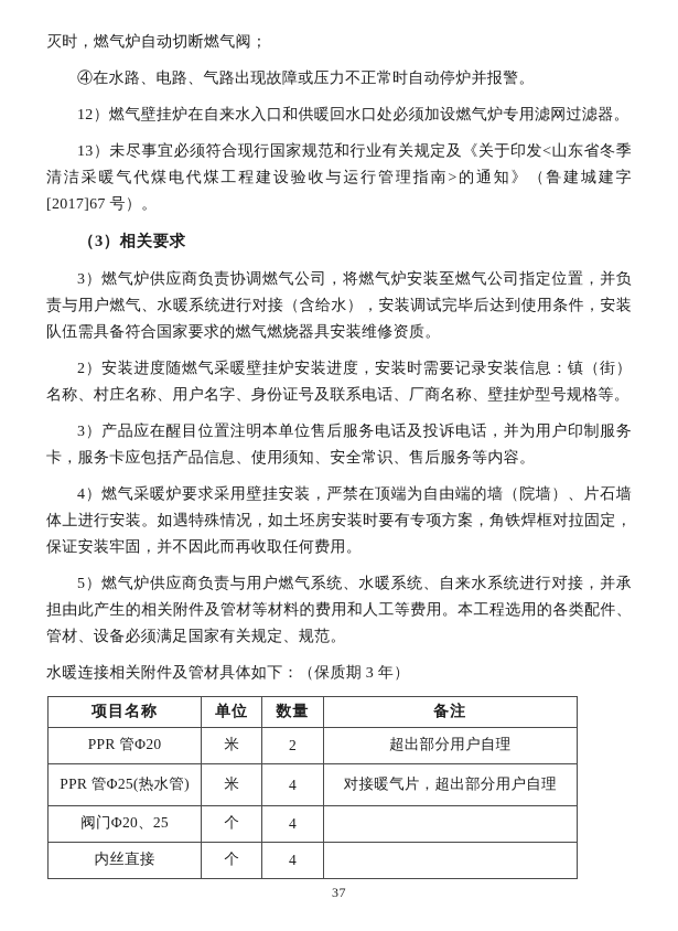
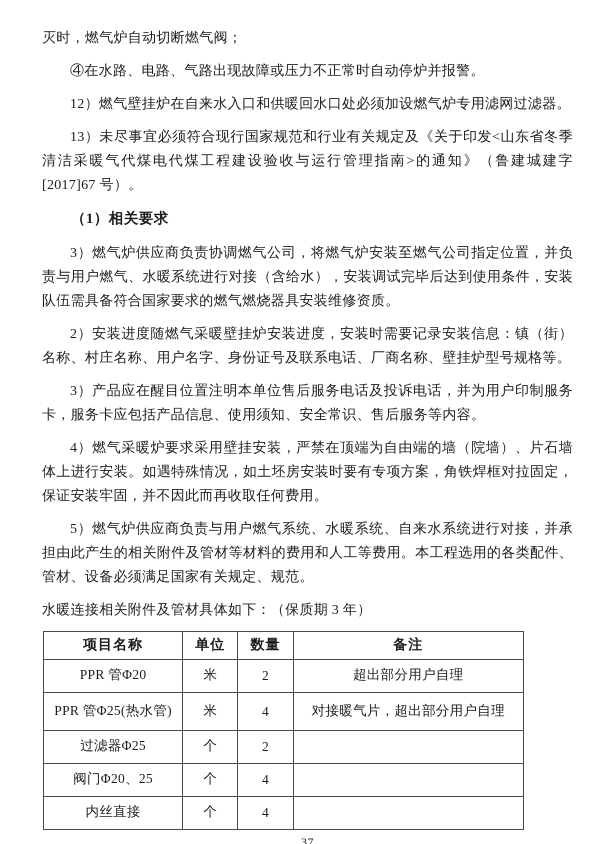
  灭时，燃气炉自动切断燃气阀；
  ④在水路、电路、气路出现故障或压力不正常时自动停炉并报警。
  12）燃气壁挂炉在自来水入口和供暖回水口处必须加设燃气炉专用滤网过滤器。
  13）未尽事宜必须符合现行国家规范和行业有关规定及《关于印发<山东省冬季清洁采暖气代煤电代煤工程建设验收与运行管理指南>的通知》（鲁建城建字[2017]67 号）。
- （3）相关要求
+ （1）相关要求
  3）燃气炉供应商负责协调燃气公司，将燃气炉安装至燃气公司指定位置，并负责与用户燃气、水暖系统进行对接（含给水），安装调试完毕后达到使用条件，安装队伍需具备符合国家要求的燃气燃烧器具安装维修资质。
  2）安装进度随燃气采暖壁挂炉安装进度，安装时需要记录安装信息：镇（街）名称、村庄名称、用户名字、身份证号及联系电话、厂商名称、壁挂炉型号规格等。
  3）产品应在醒目位置注明本单位售后服务电话及投诉电话，并为用户印制服务卡，服务卡应包括产品信息、使用须知、安全常识、售后服务等内容。
  4）燃气采暖炉要求采用壁挂安装，严禁在顶端为自由端的墙（院墙）、片石墙体上进行安装。如遇特殊情况，如土坯房安装时要有专项方案，角铁焊框对拉固定，保证安装牢固，并不因此而再收取任何费用。
  5）燃气炉供应商负责与用户燃气系统、水暖系统、自来水系统进行对接，并承担由此产生的相关附件及管材等材料的费用和人工等费用。本工程选用的各类配件、管材、设备必须满足国家有关规定、规范。
  水暖连接相关附件及管材具体如下：（保质期 3 年）
  项目名称	单位	数量	备注
  PPR 管Φ20	米	2	超出部分用户自理
  PPR 管Φ25(热水管)	米	4	对接暖气片，超出部分用户自理
+ 过滤器Φ25	个	2
  阀门Φ20、25	个	4
  内丝直接	个	4
  37
